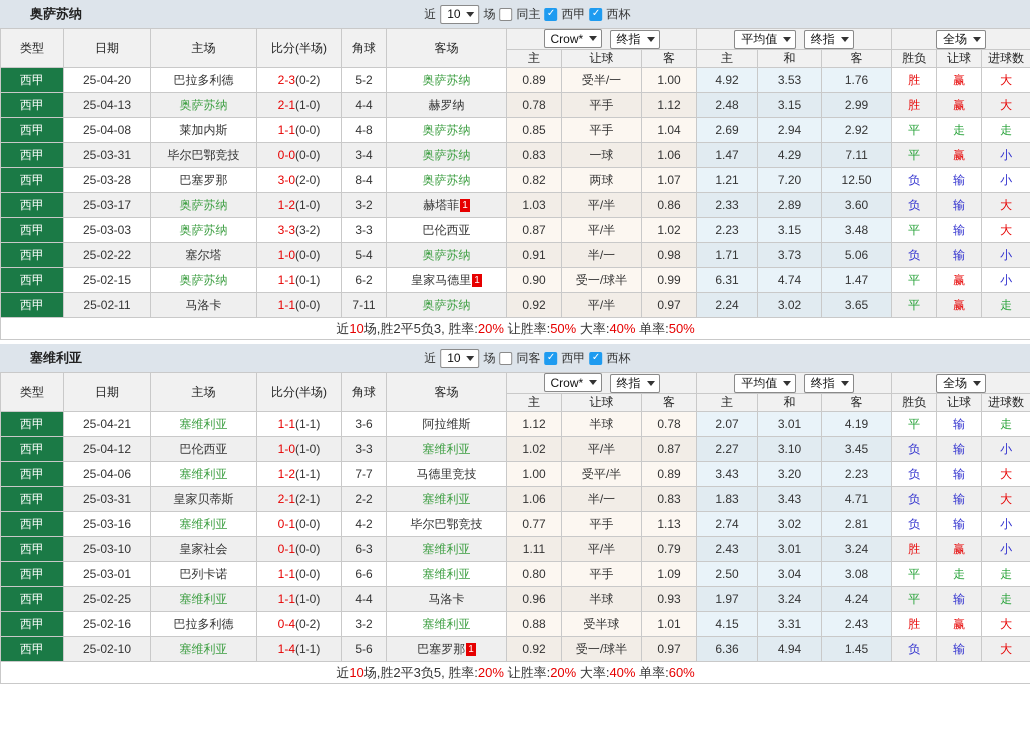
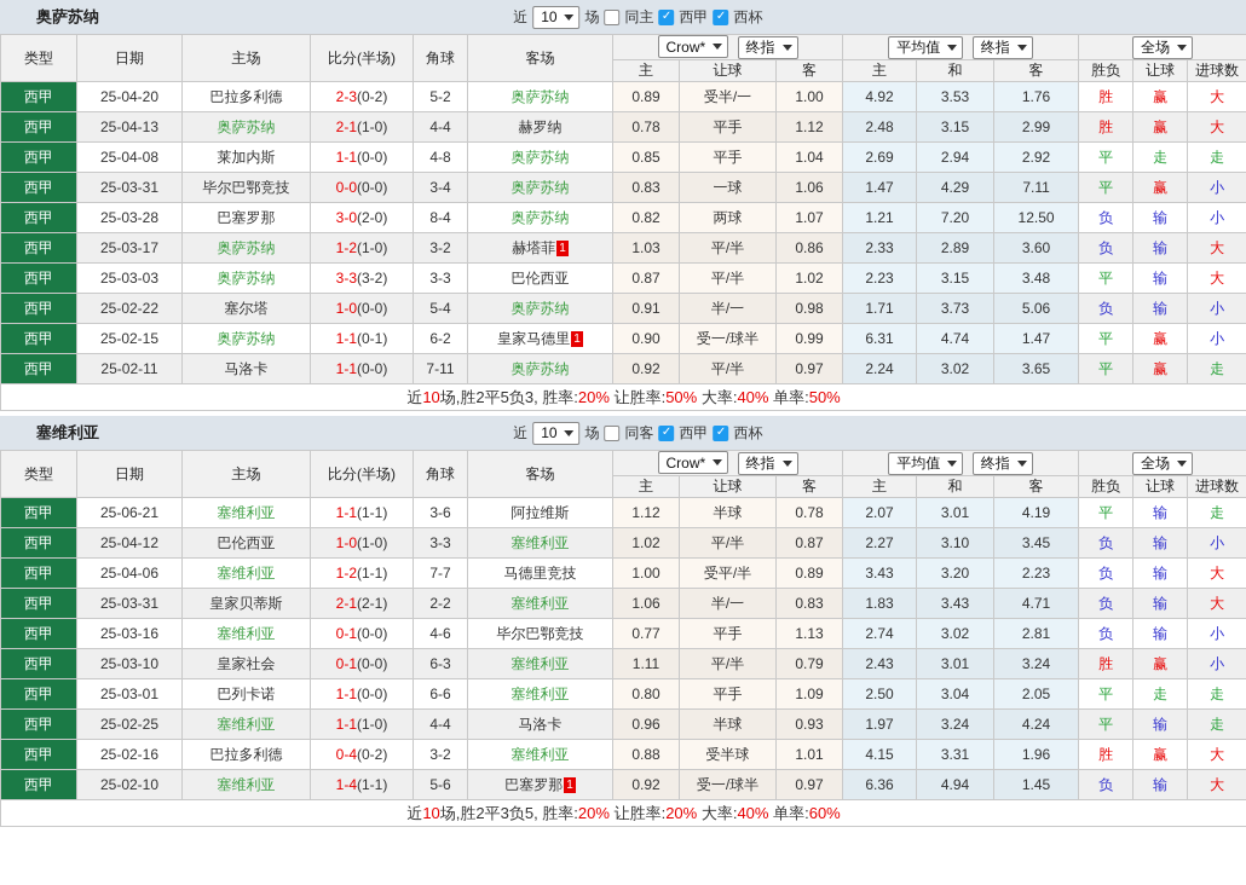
  奥萨苏纳
  近
  10
  场
  同主
  ✓
  西甲
  ✓
  西杯
  类型	日期	主场	比分(半场)	角球	客场	Crow* 终指	平均值 终指	全场
  主	让球	客	主	和	客	胜负	让球	进球数
  西甲	25-04-20	巴拉多利德	2-3(0-2)	5-2	奥萨苏纳	0.89	受半/一	1.00	4.92	3.53	1.76	胜	赢	大
  西甲	25-04-13	奥萨苏纳	2-1(1-0)	4-4	赫罗纳	0.78	平手	1.12	2.48	3.15	2.99	胜	赢	大
  西甲	25-04-08	莱加内斯	1-1(0-0)	4-8	奥萨苏纳	0.85	平手	1.04	2.69	2.94	2.92	平	走	走
  西甲	25-03-31	毕尔巴鄂竞技	0-0(0-0)	3-4	奥萨苏纳	0.83	一球	1.06	1.47	4.29	7.11	平	赢	小
  西甲	25-03-28	巴塞罗那	3-0(2-0)	8-4	奥萨苏纳	0.82	两球	1.07	1.21	7.20	12.50	负	输	小
  西甲	25-03-17	奥萨苏纳	1-2(1-0)	3-2	赫塔菲 1	1.03	平/半	0.86	2.33	2.89	3.60	负	输	大
  西甲	25-03-03	奥萨苏纳	3-3(3-2)	3-3	巴伦西亚	0.87	平/半	1.02	2.23	3.15	3.48	平	输	大
  西甲	25-02-22	塞尔塔	1-0(0-0)	5-4	奥萨苏纳	0.91	半/一	0.98	1.71	3.73	5.06	负	输	小
  西甲	25-02-15	奥萨苏纳	1-1(0-1)	6-2	皇家马德里 1	0.90	受一/球半	0.99	6.31	4.74	1.47	平	赢	小
  西甲	25-02-11	马洛卡	1-1(0-0)	7-11	奥萨苏纳	0.92	平/半	0.97	2.24	3.02	3.65	平	赢	走
  近10场,胜2平5负3, 胜率:20% 让胜率:50% 大率:40% 单率:50%
  塞维利亚
  近
  10
  场
  同客
  ✓
  西甲
  ✓
  西杯
  类型	日期	主场	比分(半场)	角球	客场	Crow* 终指	平均值 终指	全场
  主	让球	客	主	和	客	胜负	让球	进球数
- 西甲	25-04-21	塞维利亚	1-1(1-1)	3-6	阿拉维斯	1.12	半球	0.78	2.07	3.01	4.19	平	输	走
+ 西甲	25-06-21	塞维利亚	1-1(1-1)	3-6	阿拉维斯	1.12	半球	0.78	2.07	3.01	4.19	平	输	走
  西甲	25-04-12	巴伦西亚	1-0(1-0)	3-3	塞维利亚	1.02	平/半	0.87	2.27	3.10	3.45	负	输	小
  西甲	25-04-06	塞维利亚	1-2(1-1)	7-7	马德里竞技	1.00	受平/半	0.89	3.43	3.20	2.23	负	输	大
  西甲	25-03-31	皇家贝蒂斯	2-1(2-1)	2-2	塞维利亚	1.06	半/一	0.83	1.83	3.43	4.71	负	输	大
- 西甲	25-03-16	塞维利亚	0-1(0-0)	4-2	毕尔巴鄂竞技	0.77	平手	1.13	2.74	3.02	2.81	负	输	小
+ 西甲	25-03-16	塞维利亚	0-1(0-0)	4-6	毕尔巴鄂竞技	0.77	平手	1.13	2.74	3.02	2.81	负	输	小
  西甲	25-03-10	皇家社会	0-1(0-0)	6-3	塞维利亚	1.11	平/半	0.79	2.43	3.01	3.24	胜	赢	小
- 西甲	25-03-01	巴列卡诺	1-1(0-0)	6-6	塞维利亚	0.80	平手	1.09	2.50	3.04	3.08	平	走	走
+ 西甲	25-03-01	巴列卡诺	1-1(0-0)	6-6	塞维利亚	0.80	平手	1.09	2.50	3.04	2.05	平	走	走
  西甲	25-02-25	塞维利亚	1-1(1-0)	4-4	马洛卡	0.96	半球	0.93	1.97	3.24	4.24	平	输	走
- 西甲	25-02-16	巴拉多利德	0-4(0-2)	3-2	塞维利亚	0.88	受半球	1.01	4.15	3.31	2.43	胜	赢	大
+ 西甲	25-02-16	巴拉多利德	0-4(0-2)	3-2	塞维利亚	0.88	受半球	1.01	4.15	3.31	1.96	胜	赢	大
  西甲	25-02-10	塞维利亚	1-4(1-1)	5-6	巴塞罗那 1	0.92	受一/球半	0.97	6.36	4.94	1.45	负	输	大
  近10场,胜2平3负5, 胜率:20% 让胜率:20% 大率:40% 单率:60%
